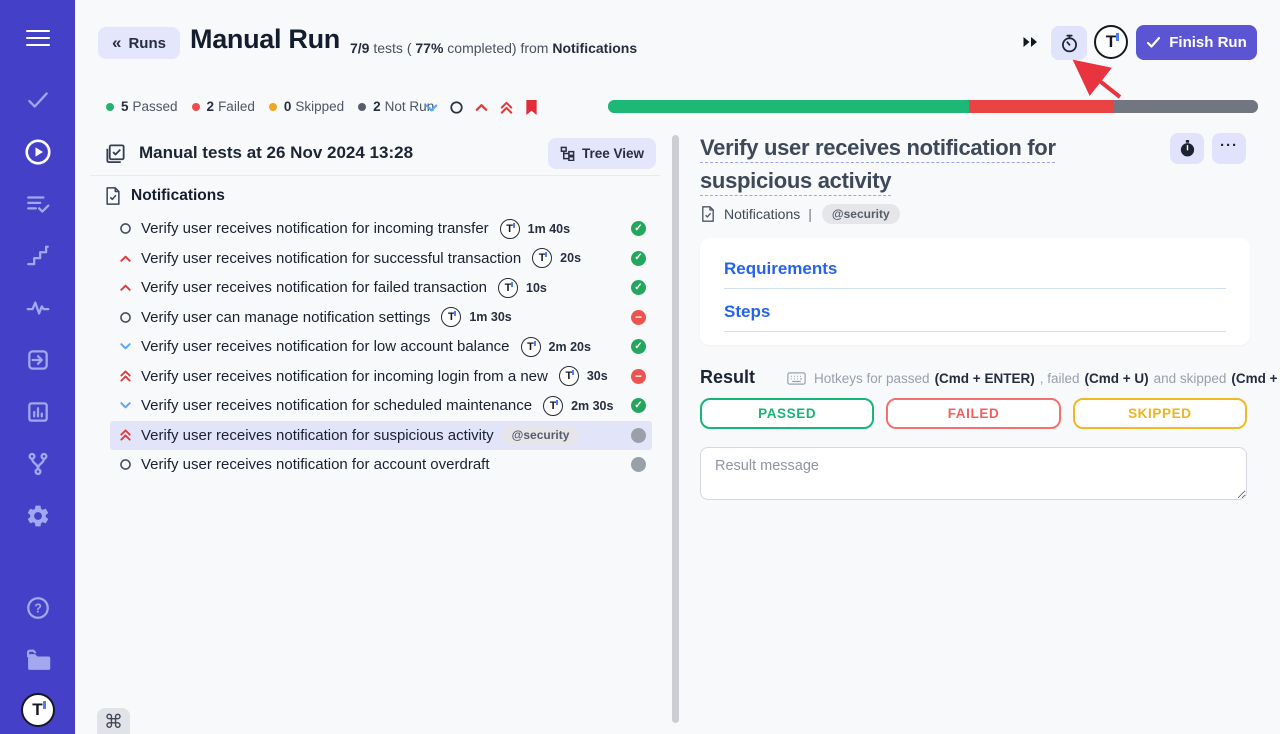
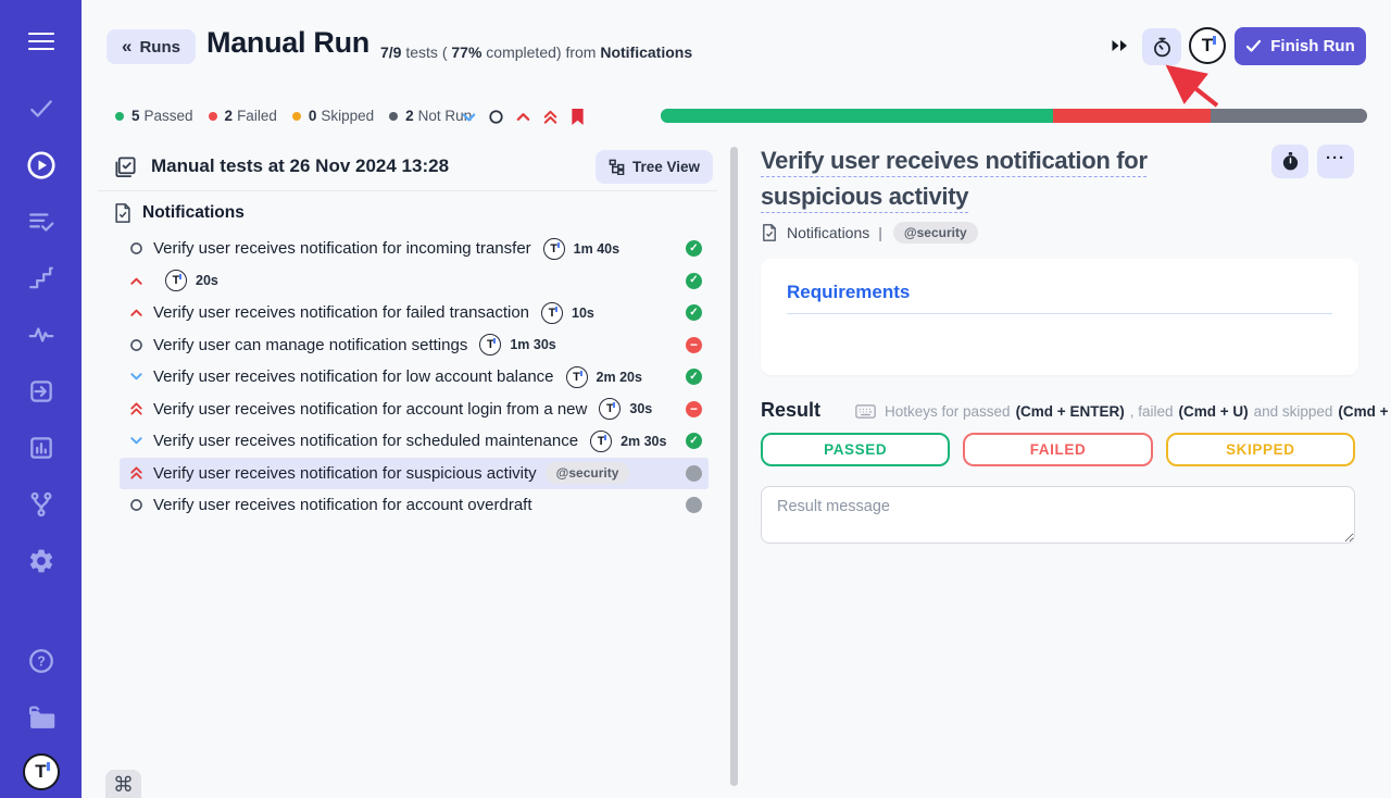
  ?
  T
  «
  Runs
  Manual Run
  7/9 tests ( 77% completed) from Notifications
  T
  Finish Run
  5
  Passed
  2
  Failed
  0
  Skipped
  2
  Not Run
  Manual tests at 26 Nov 2024 13:28
  Tree View
  Notifications
  Verify user receives notification for incoming transfer
  T
  1m 40s
- Verify user receives notification for successful transaction
  T
  20s
  Verify user receives notification for failed transaction
  T
  10s
  Verify user can manage notification settings
  T
  1m 30s
  Verify user receives notification for low account balance
  T
  2m 20s
- Verify user receives notification for incoming login from a new
+ Verify user receives notification for account login from a new
  T
  30s
  Verify user receives notification for scheduled maintenance
  T
  2m 30s
  Verify user receives notification for suspicious activity
  @security
  Verify user receives notification for account overdraft
  ⌘
  Verify user receives notification for suspicious activity
  ···
  Notifications
  |
  @security
  Requirements
- Steps
  Result
  Hotkeys for passed
  (Cmd + ENTER)
  , failed
  (Cmd + U)
  and skipped
  (Cmd +
  PASSED
  FAILED
  SKIPPED
  Result message
